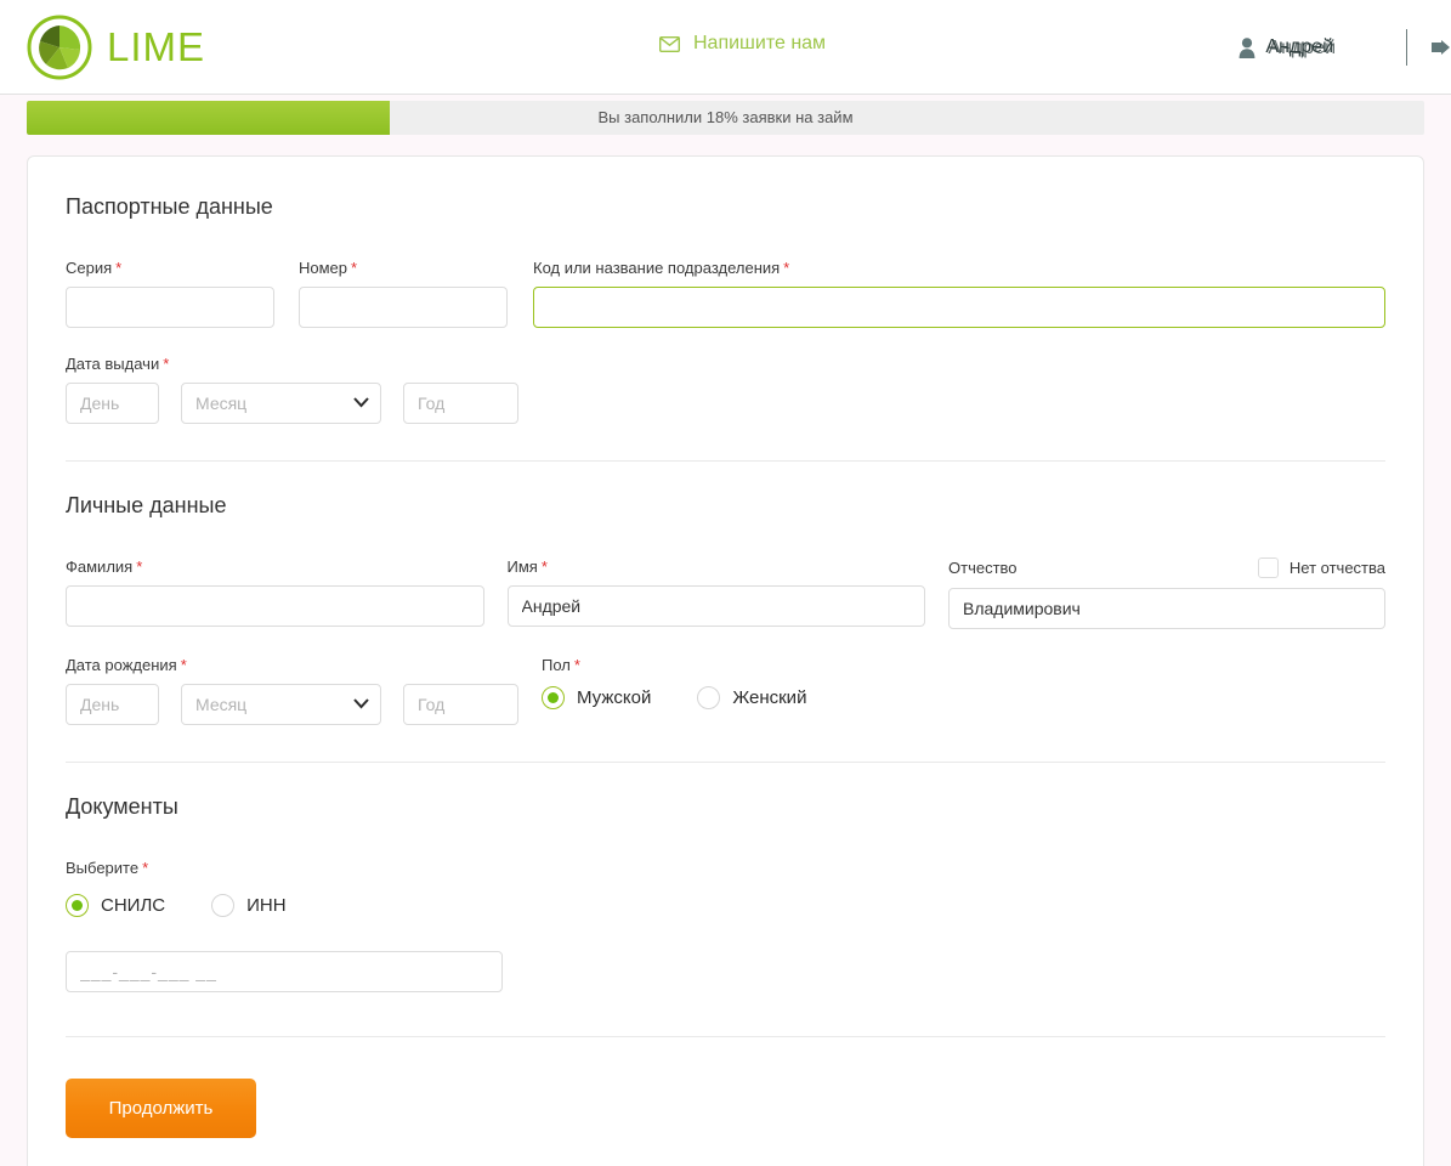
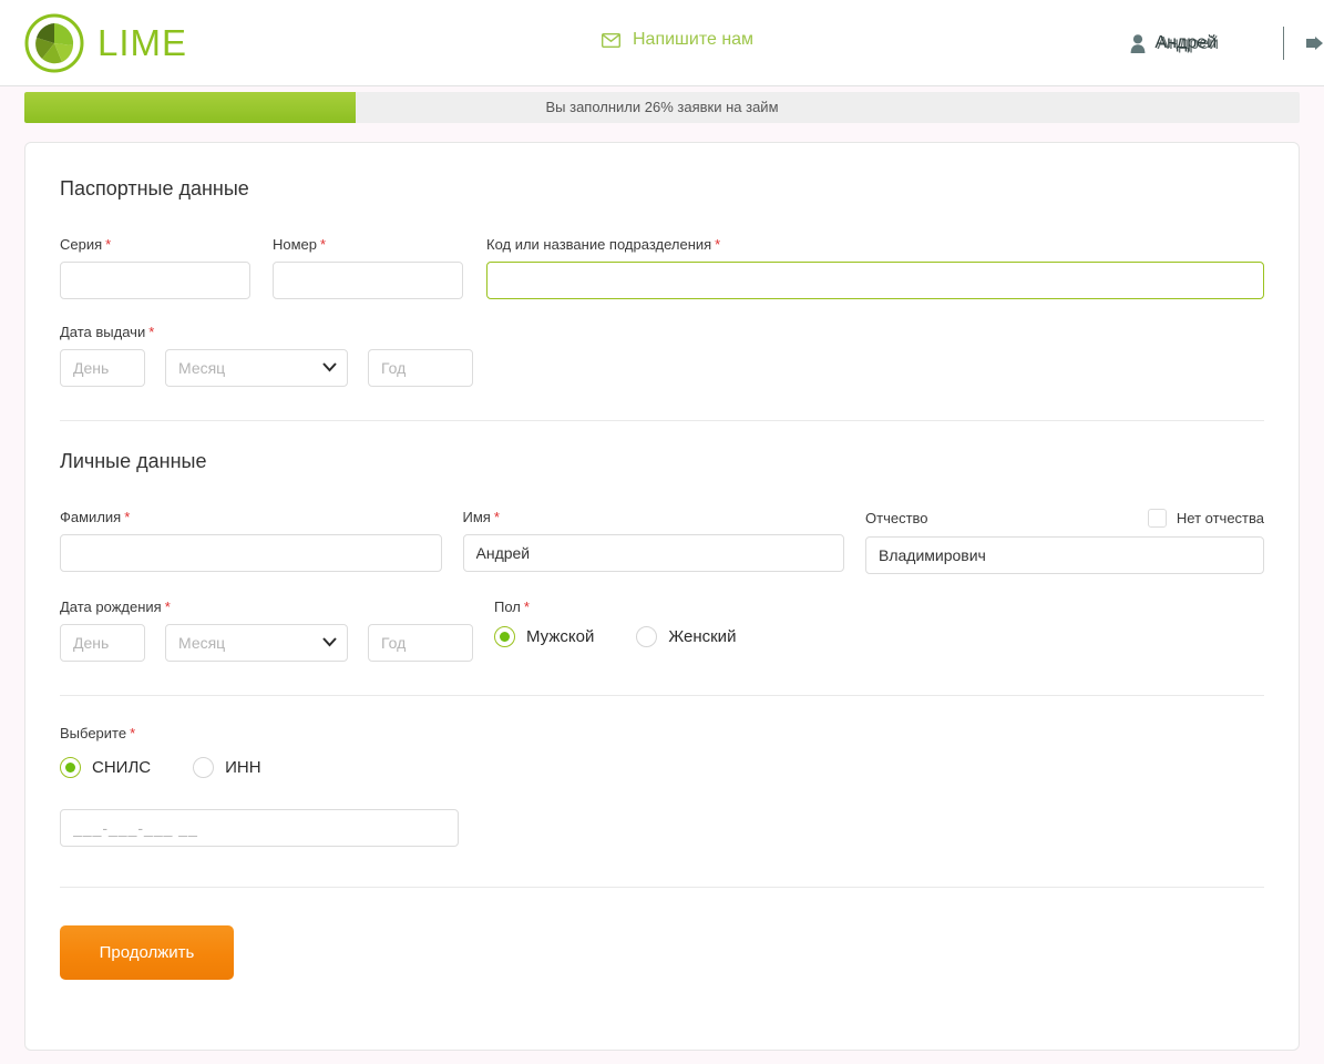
  LIME
  Напишите нам
  Андрей
- Вы заполнили 18% заявки на займ
+ Вы заполнили 26% заявки на займ
  Паспортные данные
  Серия *
  Номер *
  Код или название подразделения *
  Дата выдачи *
  День
  Месяц
  Год
  Личные данные
  Фамилия *
  Имя *
  Андрей
  Отчество
  Нет отчества
  Владимирович
  Дата рождения *
  День
  Месяц
  Год
  Пол *
  Мужской
  Женский
- Документы
  Выберите *
  СНИЛС
  ИНН
  ___-___-___ __
  Продолжить
